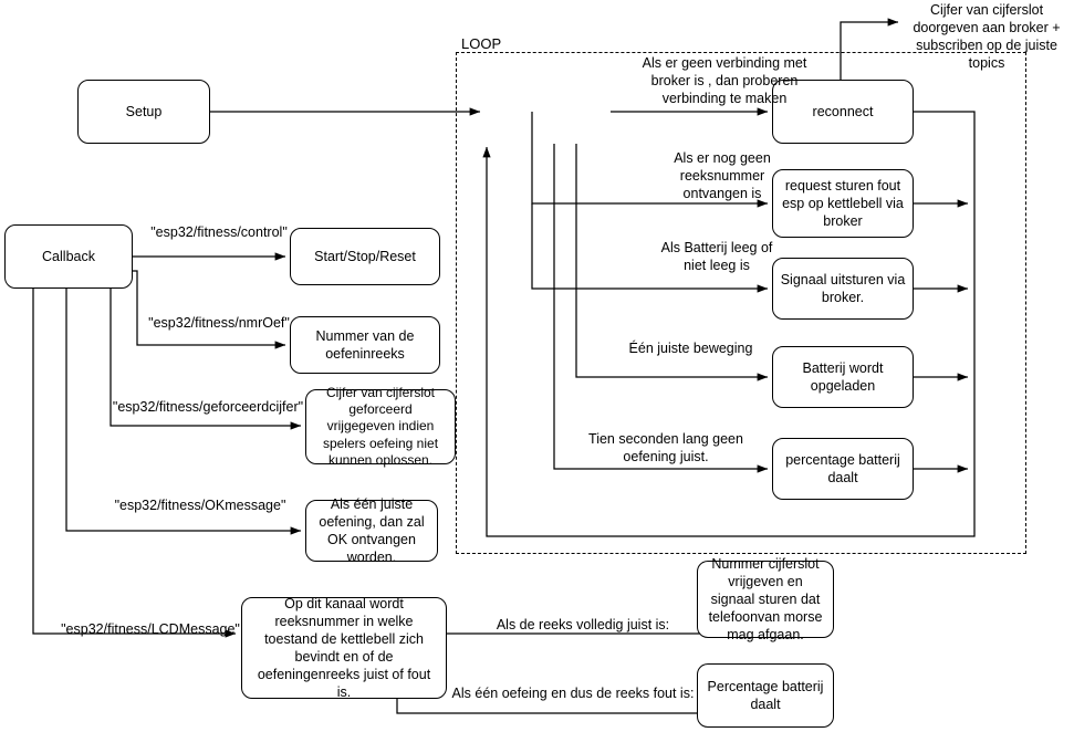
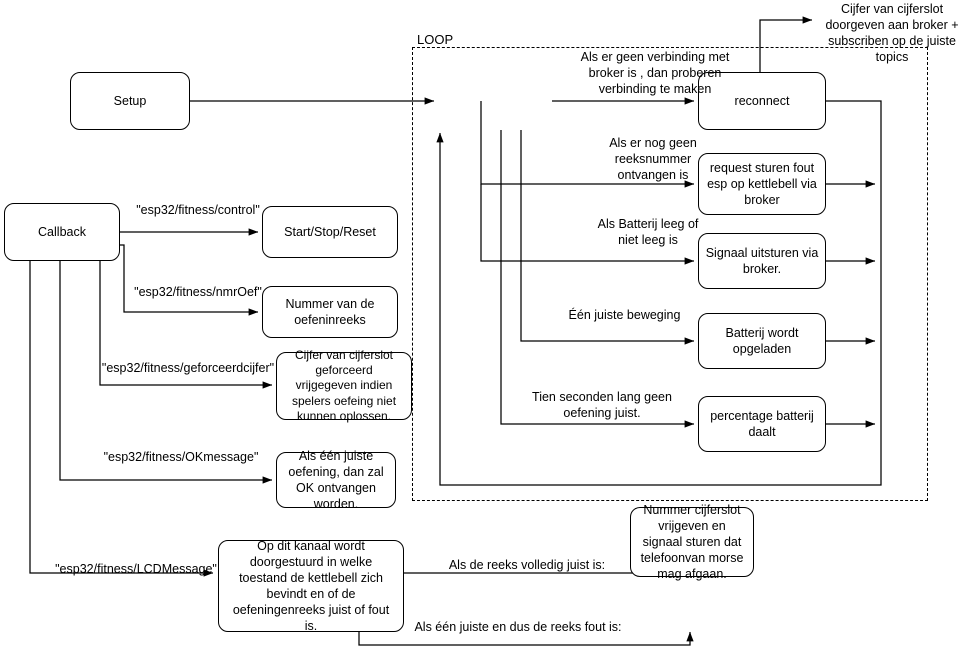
  LOOP
  Setup
  Callback
  reconnect
  request sturen fout esp op kettlebell via broker
  Signaal uitsturen via broker.
  Batterij wordt opgeladen
  percentage batterij daalt
  Start/Stop/Reset
  Nummer van de oefeninreeks
  Cijfer van cijferslot geforceerd vrijgegeven indien spelers oefeing niet kunnen oplossen.
  Als één juiste oefening, dan zal OK ontvangen worden.
- Op dit kanaal wordt reeksnummer in welke toestand de kettlebell zich bevindt en of de oefeningenreeks juist of fout is.
+ Op dit kanaal wordt doorgestuurd in welke toestand de kettlebell zich bevindt en of de oefeningenreeks juist of fout is.
  Nummer cijferslot vrijgeven en signaal sturen dat telefoonvan morse mag afgaan.
- Percentage batterij daalt
  Cijfer van cijferslot
  doorgeven aan broker +
  subscriben op de juiste topics
  Als er geen verbinding met
  broker is , dan proberen
  verbinding te maken
  Als er nog geen
  reeksnummer
  ontvangen is
  Als Batterij leeg of
  niet leeg is
  Één juiste beweging
  Tien seconden lang geen
  oefening juist.
  "esp32/fitness/control"
  "esp32/fitness/nmrOef"
  "esp32/fitness/geforceerdcijfer"
  "esp32/fitness/OKmessage"
  "esp32/fitness/LCDMessage"
  Als de reeks volledig juist is:
- Als één oefeing en dus de reeks fout is:
+ Als één juiste en dus de reeks fout is:
